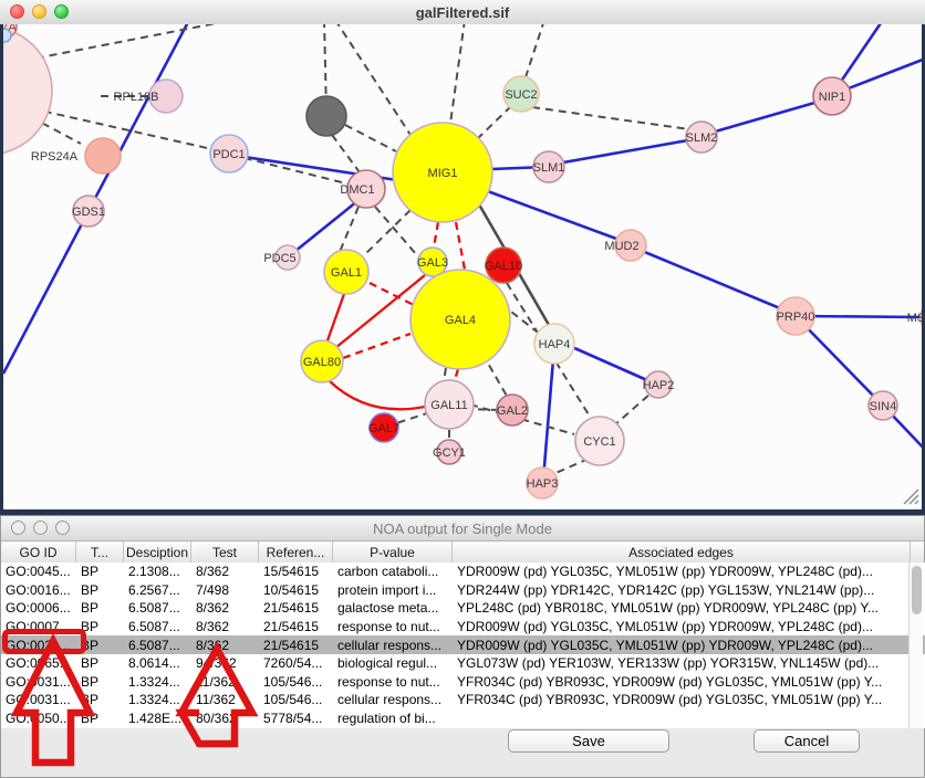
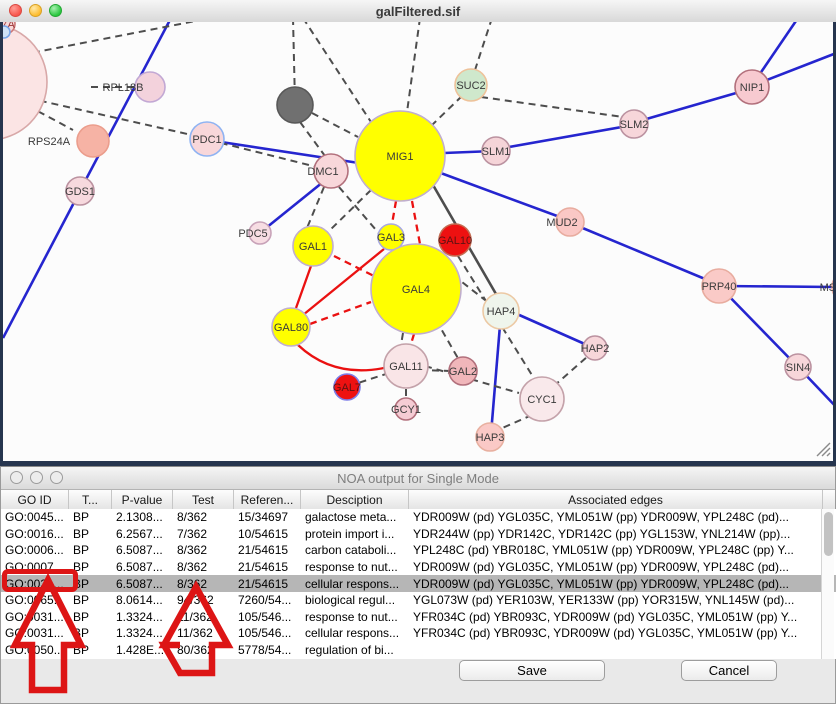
  galFiltered.sif
  RPL18B
  RPS24A
  GDS1
  PDC1
  PDC5
  DMC1
  MIG1
  SUC2
  SLM1
  SLM2
  NIP1
  MUD2
  GAL1
  GAL3
  GAL10
  GAL4
  GAL80
  GAL11
  GAL2
  GAL7
  GCY1
  HAP4
  HAP2
  HAP3
  CYC1
  SIN4
  PRP40
  NOA output for Single Mode
  GO ID
  T...
- Desciption
+ P-value
  Test
  Referen...
- P-value
+ Desciption
  Associated edges
  GO:0045...
  BP
  2.1308...
  8/362
- 15/54615
+ 15/34697
- carbon cataboli...
+ galactose meta...
  YDR009W (pd) YGL035C, YML051W (pp) YDR009W, YPL248C (pd)...
  GO:0016...
  BP
  6.2567...
- 7/498
+ 7/362
  10/54615
  protein import i...
  YDR244W (pp) YDR142C, YDR142C (pp) YGL153W, YNL214W (pp)...
  GO:0006...
  BP
  6.5087...
  8/362
  21/54615
- galactose meta...
+ carbon cataboli...
  YPL248C (pd) YBR018C, YML051W (pp) YDR009W, YPL248C (pp) Y...
  GO:0007...
  BP
  6.5087...
  8/362
  21/54615
  response to nut...
  YDR009W (pd) YGL035C, YML051W (pp) YDR009W, YPL248C (pd)...
  GO:00...
  BP
  6.5087...
  8/32
  21/54615
  cellular respons...
  YDR009W (pd) YGL035C, YML051W (pp) YDR009W, YPL248C (pd)...
  GO:065.
  BP
  8.0614...
  7260/54...
  biological regul...
  YGL073W (pd) YER103W, YER133W (pp) YOR315W, YNL145W (pd)...
  GO:031...
  BP
  1.3324...
  105/546...
  response to nut...
  YFR034C (pd) YBR093C, YDR009W (pd) YGL035C, YML051W (pp) Y...
  G:0031...
  1.3324...
  11/362
  105/546...
  cellular respons...
  YFR034C (pd) YBR093C, YDR009W (pd) YGL035C, YML051W (pp) Y...
  GO:050..
  BP
  1.428E...
  80/36
  5778/54...
  regulation of bi...
  Save
  Cancel
